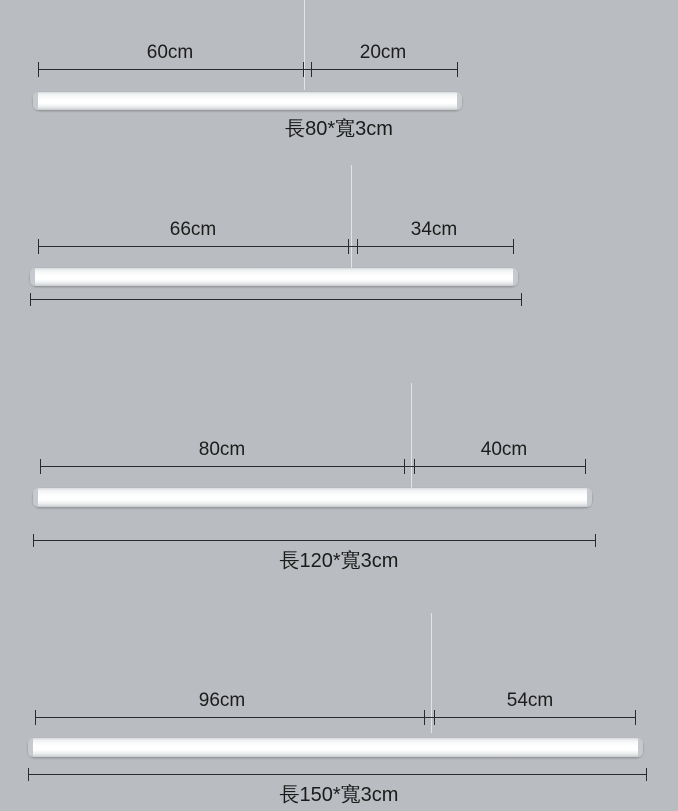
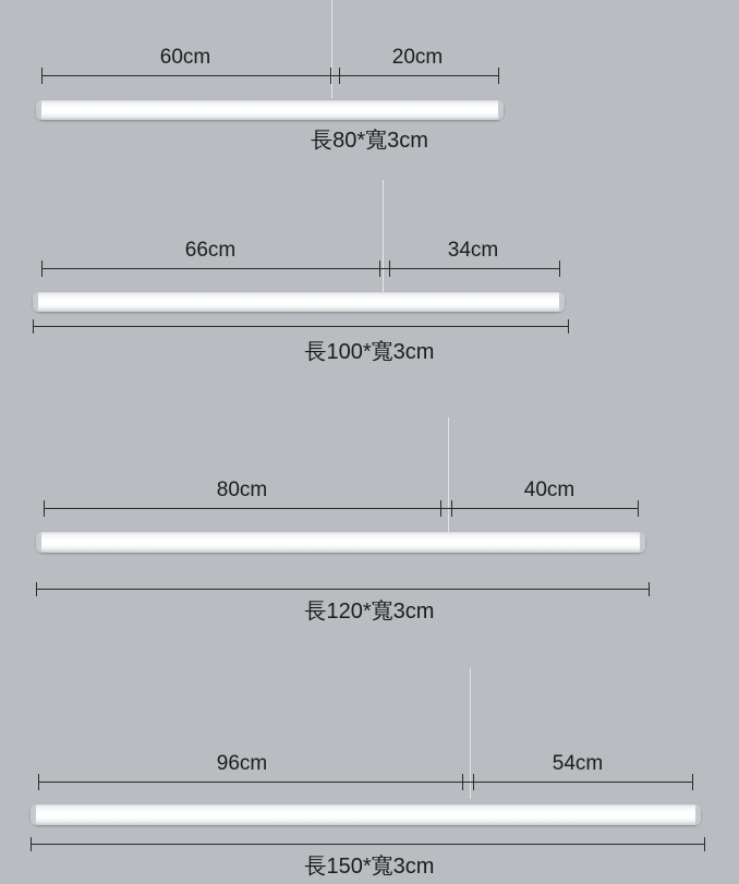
  60cm
  20cm
  長80*寬3cm
  66cm
  34cm
+ 長100*寬3cm
  80cm
  40cm
  長120*寬3cm
  96cm
  54cm
  長150*寬3cm
